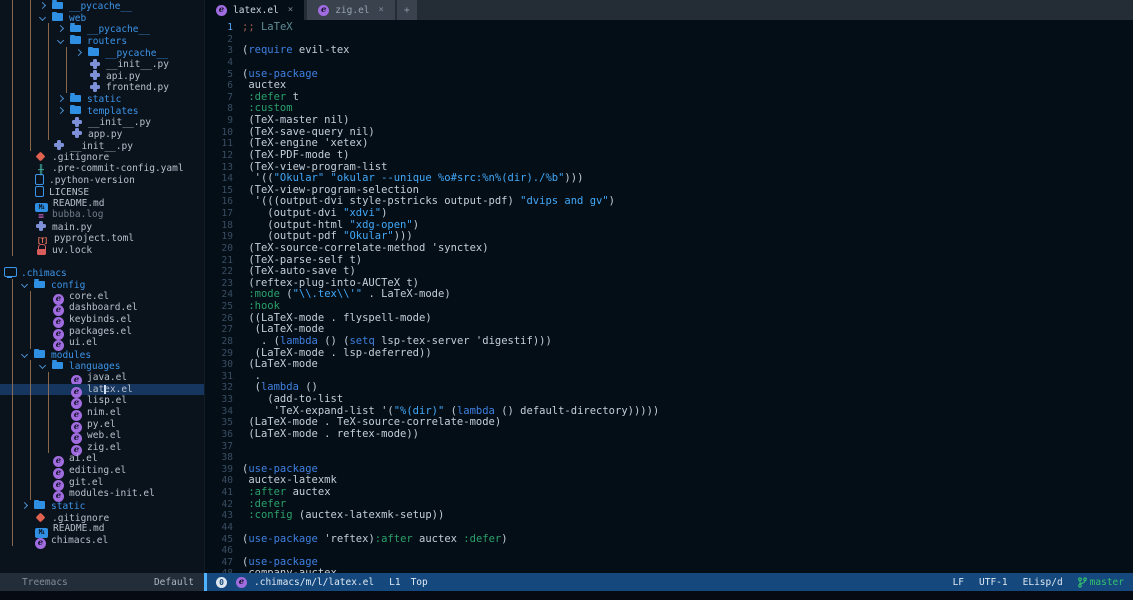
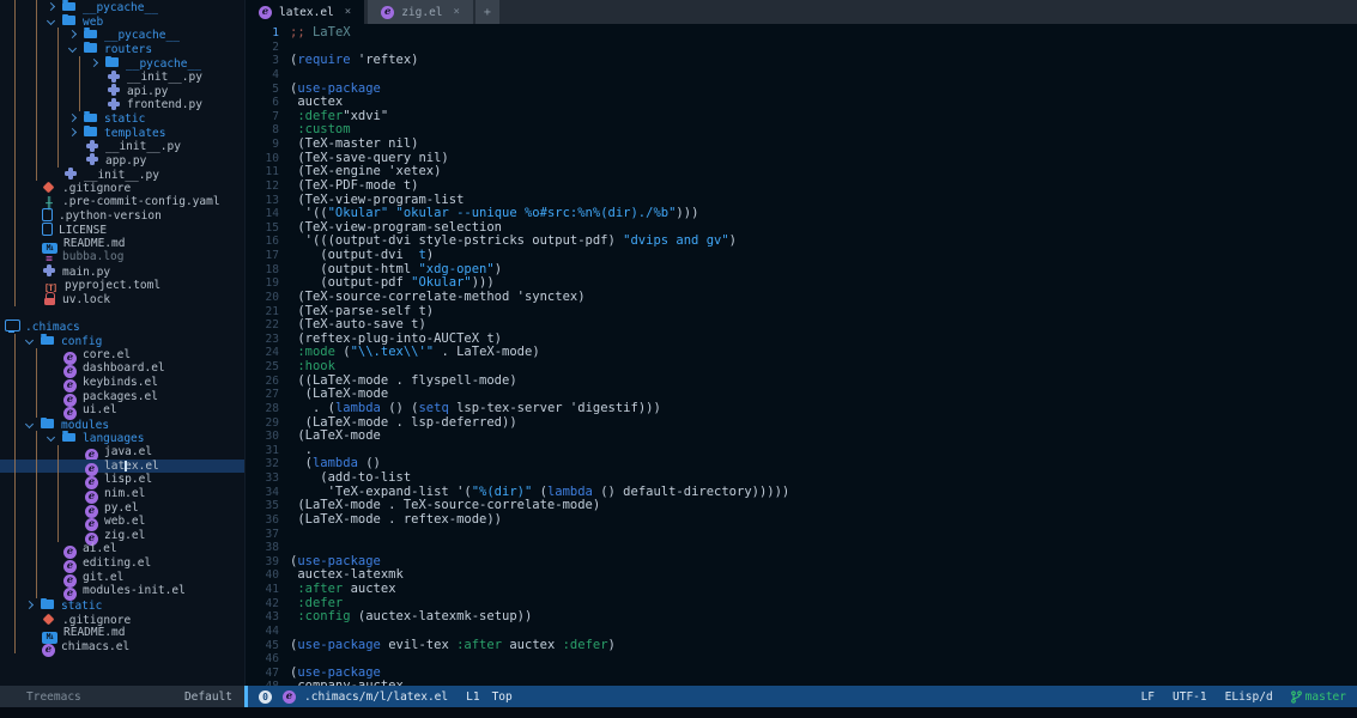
  __pycache__
  web
  __pycache__
  routers
  __pycache__
  __init__.py
  api.py
  frontend.py
  static
  templates
  __init__.py
  app.py
  __init__.py
  .gitignore
  ╫ .pre-commit-config.yaml
  .python-version
  LICENSE
  M↓ README.md
  ≡ bubba.log
  main.py
  [T] pyproject.toml
  uv.lock
  .chimacs
  config
  e core.el
  e dashboard.el
  e keybinds.el
  e packages.el
  e ui.el
  modules
  languages
  e java.el
  e latex.el
  e lisp.el
  e nim.el
  e py.el
  e web.el
  e zig.el
  e ai.el
  e editing.el
  e git.el
  e modules-init.el
  static
  .gitignore
  M↓ README.md
  e chimacs.el
  Treemacs
  Default
  e
  latex.el
  ×
  e
  zig.el
  ×
  +
  1 ;; LaTeX
  2
- 3 (require evil-tex
+ 3 (require 'reftex)
  4
  5 (use-package
  6 auctex
- 7 :defer t
+ 7 :defer"xdvi"
  8 :custom
  9 (TeX-master nil)
  10 (TeX-save-query nil)
  11 (TeX-engine 'xetex)
  12 (TeX-PDF-mode t)
  13 (TeX-view-program-list
  14 '(("Okular" "okular --unique %o#src:%n%(dir)./%b")))
  15 (TeX-view-program-selection
  16 '(((output-dvi style-pstricks output-pdf) "dvips and gv")
- 17 (output-dvi "xdvi")
+ 17 (output-dvi t)
  18 (output-html "xdg-open")
  19 (output-pdf "Okular")))
  20 (TeX-source-correlate-method 'synctex)
  21 (TeX-parse-self t)
  22 (TeX-auto-save t)
  23 (reftex-plug-into-AUCTeX t)
  24 :mode ("\\.tex\\'" . LaTeX-mode)
  25 :hook
  26 ((LaTeX-mode . flyspell-mode)
  27 (LaTeX-mode
  28 . (lambda () (setq lsp-tex-server 'digestif)))
  29 (LaTeX-mode . lsp-deferred))
  30 (LaTeX-mode
  31 .
  32 (lambda ()
  33 (add-to-list
  34 'TeX-expand-list '("%(dir)" (lambda () default-directory)))))
  35 (LaTeX-mode . TeX-source-correlate-mode)
  36 (LaTeX-mode . reftex-mode))
  37
  38
  39 (use-package
  40 auctex-latexmk
  41 :after auctex
  42 :defer
  43 :config (auctex-latexmk-setup))
  44
- 45 (use-package 'reftex):after auctex :defer)
+ 45 (use-package evil-tex :after auctex :defer)
  46
  47 (use-package
  0
  e
  .chimacs/m/l/latex.el
  L1
  Top
  LF
  UTF-1
  ELisp/d
  master
